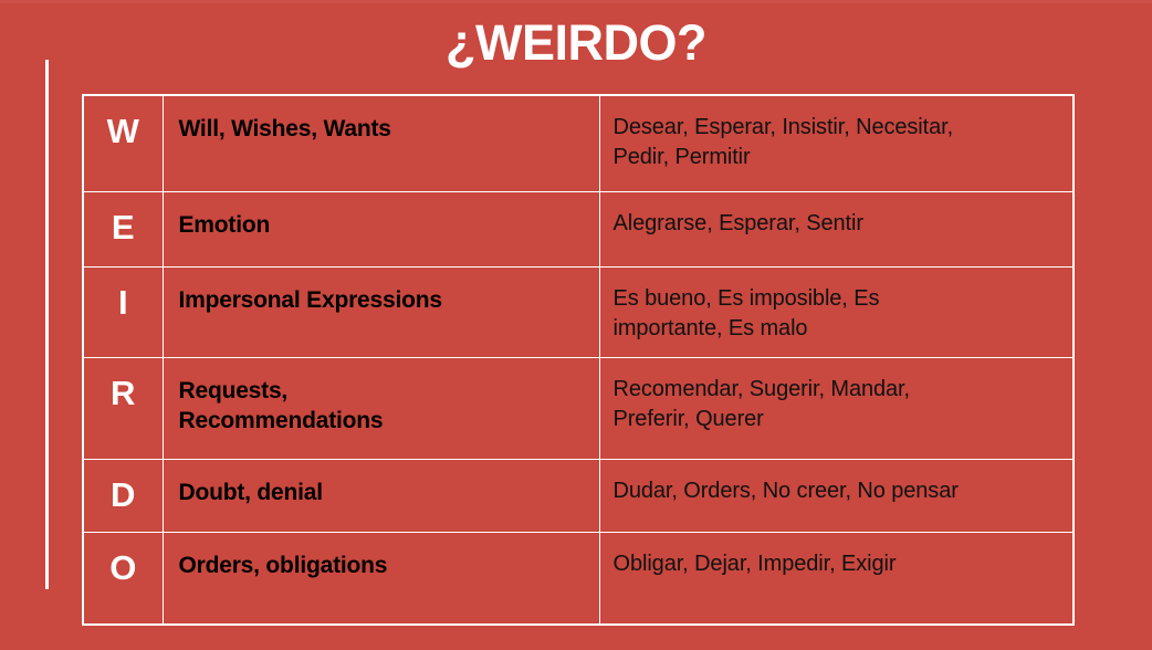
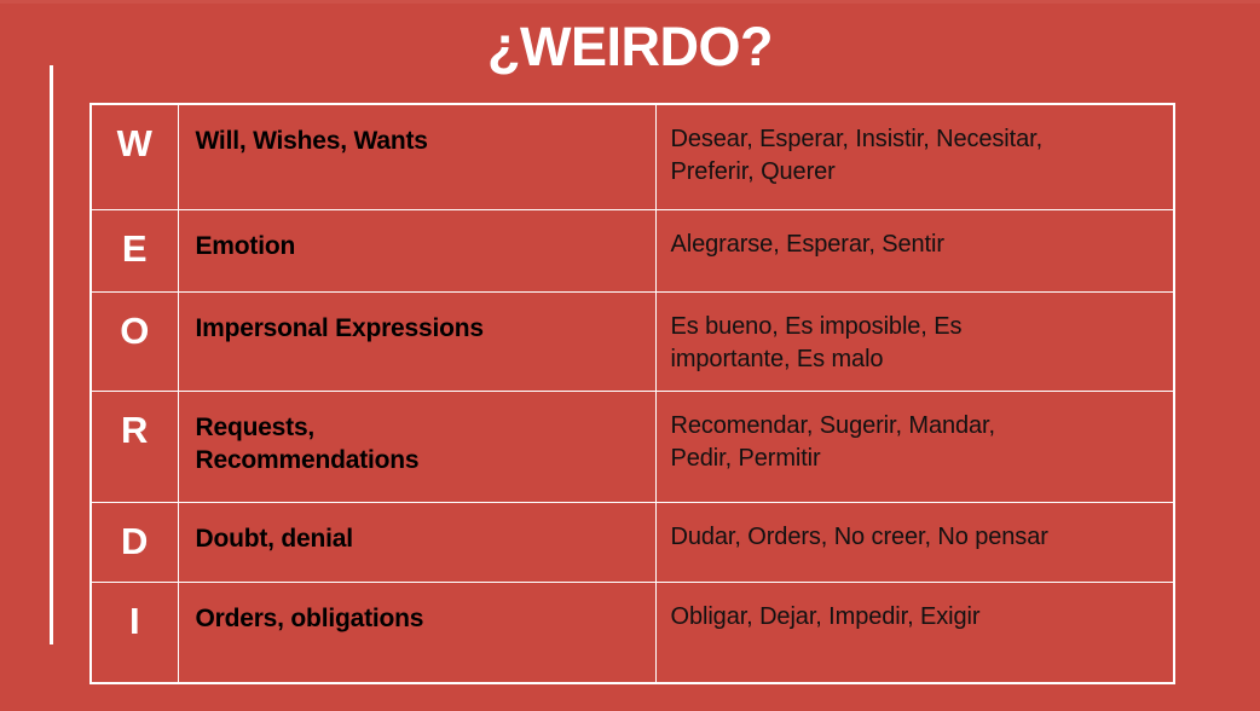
  ¿WEIRDO?
- W	Will, Wishes, Wants	Desear, Esperar, Insistir, Necesitar, Pedir, Permitir
+ W	Will, Wishes, Wants	Desear, Esperar, Insistir, Necesitar, Preferir, Querer
  E	Emotion	Alegrarse, Esperar, Sentir
- I	Impersonal Expressions	Es bueno, Es imposible, Es importante, Es malo
+ O	Impersonal Expressions	Es bueno, Es imposible, Es importante, Es malo
- R	Requests, Recommendations	Recomendar, Sugerir, Mandar, Preferir, Querer
+ R	Requests, Recommendations	Recomendar, Sugerir, Mandar, Pedir, Permitir
  D	Doubt, denial	Dudar, Orders, No creer, No pensar
- O	Orders, obligations	Obligar, Dejar, Impedir, Exigir
+ I	Orders, obligations	Obligar, Dejar, Impedir, Exigir
